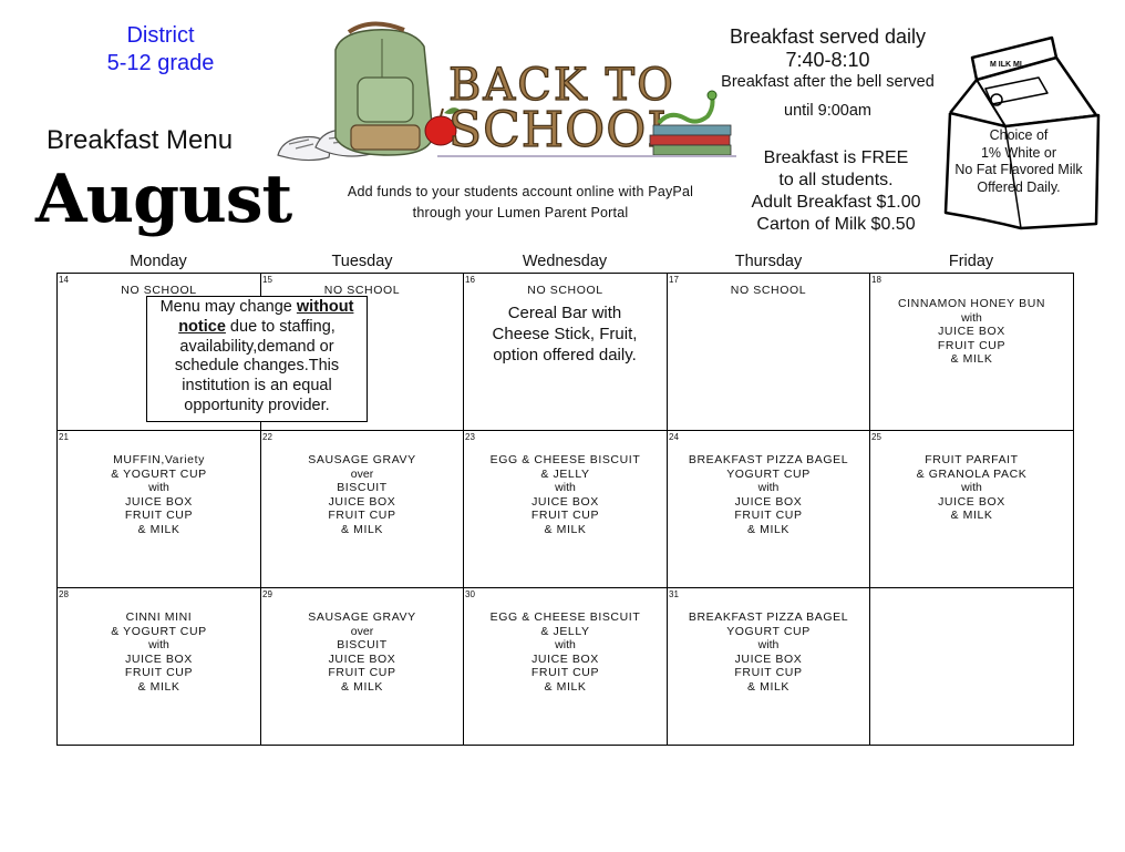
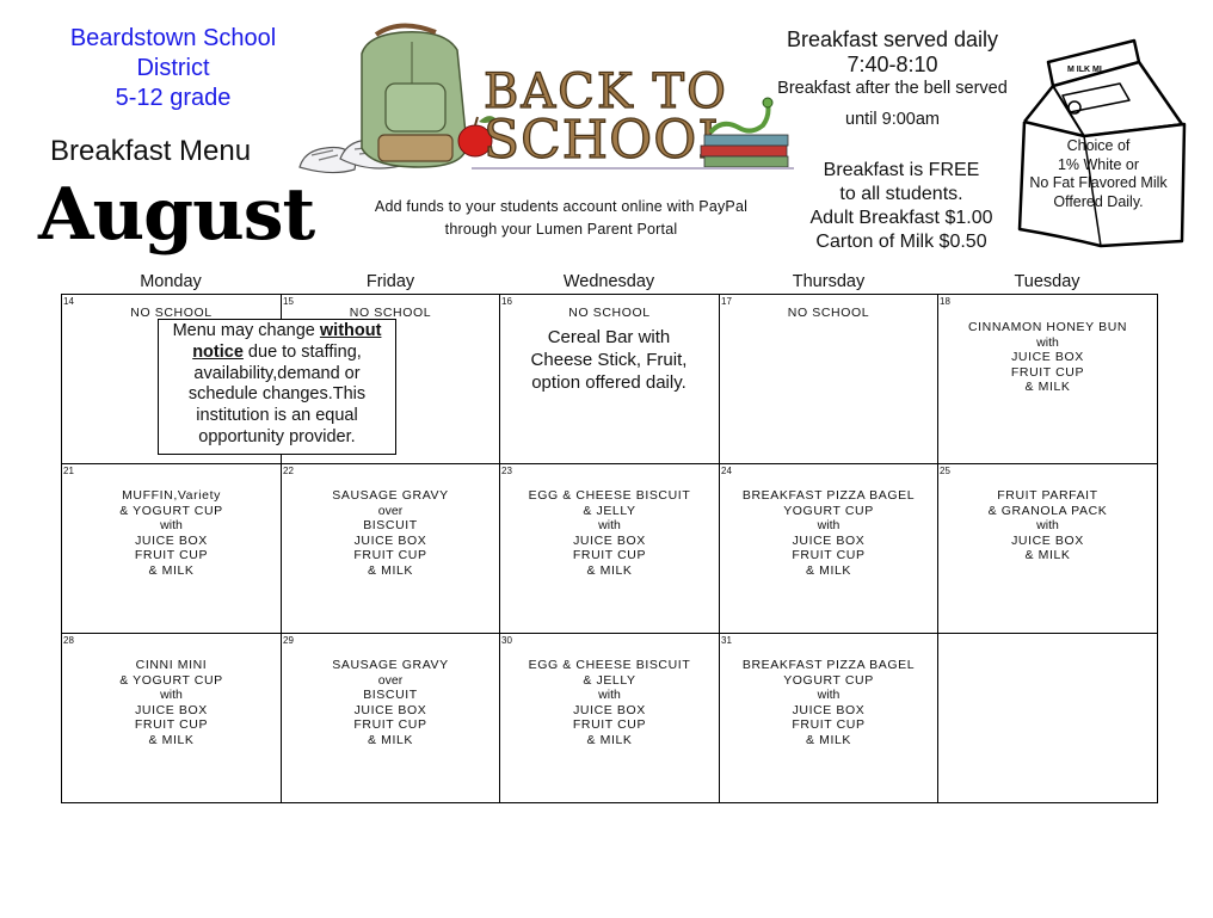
+ Beardstown School
  District
  5-12 grade
  Breakfast Menu
  August
  BACK TO
  SCHOO
  Add funds to your students account online with PayPal
  through your Lumen Parent Portal
  Breakfast served daily
  7:40-8:10
  Breakfast after the bell served
  until 9:00am
  Breakfast is FREE
  to all students.
  Adult Breakfast $1.00
  Carton of Milk $0.50
  Choice of
  1% White or
  No Fat Flavored Milk
  Offered Daily.
  Monday
- Tuesday
+ Friday
  Wednesday
  Thursday
- Friday
+ Tuesday
  14
  NO SCHOOL
  15
  NO SCHOOL
  16
  NO SCHOOL
  17
  NO SCHOOL
  18
  CINNAMON HONEY BUN
  with
  JUICE BOX
  FRUIT CUP
  & MILK
  21
  MUFFIN,Variety
  & YOGURT CUP
  with
  JUICE BOX
  FRUIT CUP
  & MILK
  22
  SAUSAGE GRAVY
  over
  BISCUIT
  JUICE BOX
  FRUIT CUP
  & MILK
  23
  EGG & CHEESE BISCUIT
  & JELLY
  with
  JUICE BOX
  FRUIT CUP
  & MILK
  24
  BREAKFAST PIZZA BAGEL
  YOGURT CUP
  with
  JUICE BOX
  FRUIT CUP
  & MILK
  25
  FRUIT PARFAIT
  & GRANOLA PACK
  with
  JUICE BOX
  & MILK
  28
  CINNI MINI
  & YOGURT CUP
  with
  JUICE BOX
  FRUIT CUP
  & MILK
  29
  SAUSAGE GRAVY
  over
  BISCUIT
  JUICE BOX
  FRUIT CUP
  & MILK
  30
  EGG & CHEESE BISCUIT
  & JELLY
  with
  JUICE BOX
  FRUIT CUP
  & MILK
  31
  BREAKFAST PIZZA BAGEL
  YOGURT CUP
  with
  JUICE BOX
  FRUIT CUP
  & MILK
  Menu may change without
  notice due to staffing, availability,demand or schedule changes.This institution is an equal opportunity provider.
  Cereal Bar with
  Cheese Stick, Fruit,
  option offered daily.
